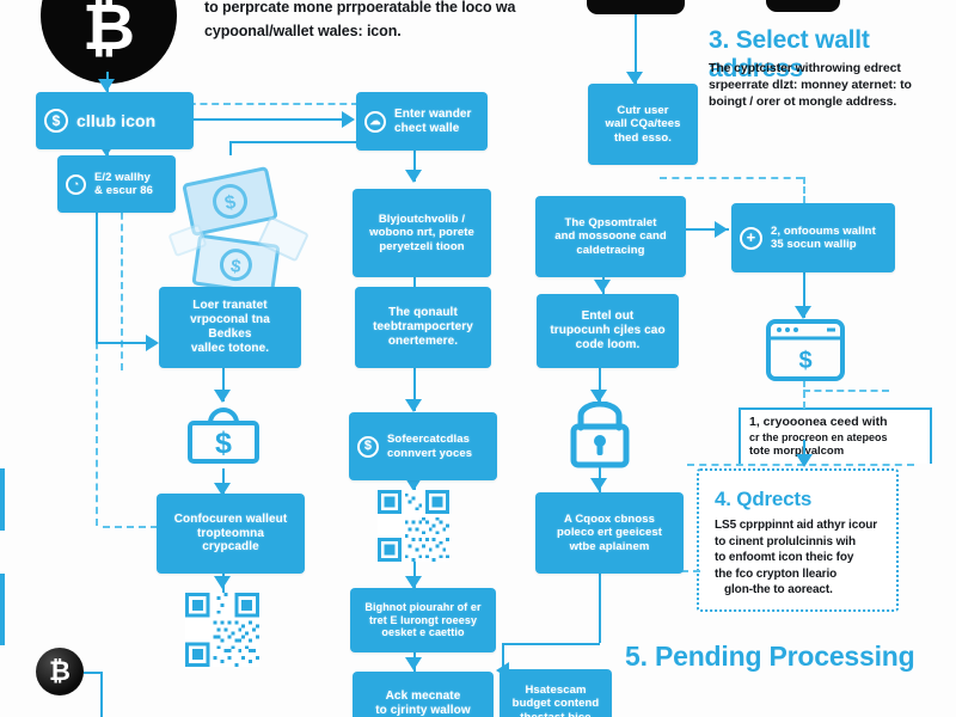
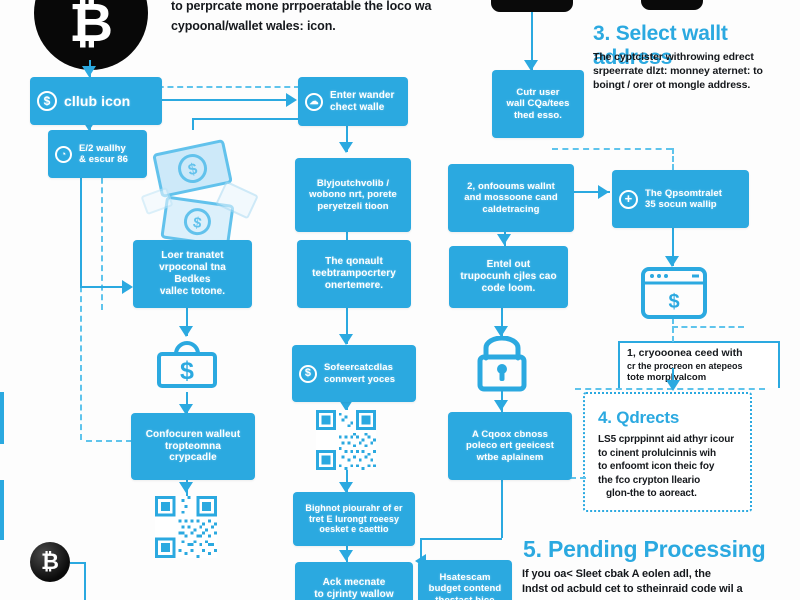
  ₿
  ₿
  to perprcate mone prrpoeratable the loco wa
  cypoonal/wallet wales: icon.
  3. Select wallt address
  The cyptcister withrowing edrect
  srpeerrate dlzt: monney aternet: to
  boingt / orer ot mongle address.
  4. Qdrects
  LS5 cprppinnt aid athyr icour
  to cinent prolulcinnis wih
  to enfoomt icon theic foy
  the fco crypton lleario
  glon-the to aoreact.
  5. Pending Processing
+ If you oa< Sleet cbak A eolen adl, the
+ Indst od acbuld cet to stheinraid code wil a
  1, cryooonea ceed with
  cr the procreon en atepeos
  tote morpyalcom
  $
  $
  $
  cllub icon
  ◔
  E/2 wallhy
  & escur 86
  Loer tranatet
  vrpoconal tna Bedkes
  vallec totone.
  Confocuren walleut
  tropteomna
  crypcadle
  ☁
  Enter wander
  chect walle
  Blyjoutchvolib /
  wobono nrt, porete
  peryetzeli tioon
  The qonault
  teebtrampocrtery
  onertemere.
  $
  Sofeercatcdlas
  connvert yoces
  Bighnot piourahr of er
  tret E lurongt roeesy
  oesket e caettio
  Ack mecnate
  to cjrinty wallow
  Cutr user
  wall CQa/tees
  thed esso.
- The Qpsomtralet
+ 2, onfooums wallnt
  and mossoone cand
  caldetracing
  +
- 2, onfooums wallnt
+ The Qpsomtralet
  35 socun wallip
  Entel out
  trupocunh cjles cao
  code loom.
  A Cqoox cbnoss
  poleco ert geeicest
  wtbe aplainem
  Hsatescam
  budget contend
